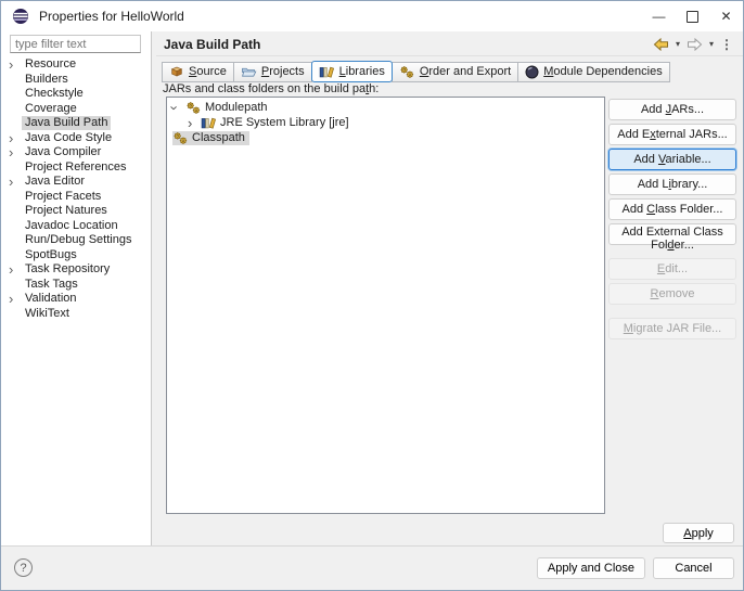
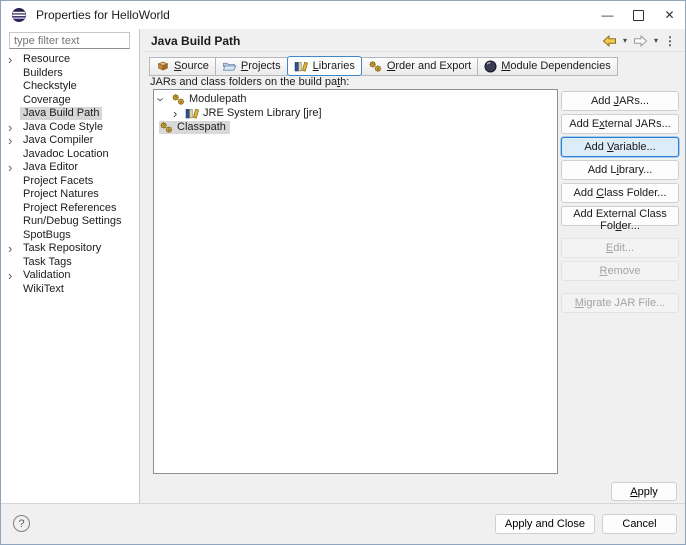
  Properties for HelloWorld
  —
  ✕
  type filter text
  ›
  Resource
  Builders
  Checkstyle
  Coverage
  Java Build Path
  ›
  Java Code Style
  ›
  Java Compiler
- Project References
+ Javadoc Location
  ›
  Java Editor
  Project Facets
  Project Natures
- Javadoc Location
+ Project References
  Run/Debug Settings
  SpotBugs
  ›
  Task Repository
  Task Tags
  ›
  Validation
  WikiText
  Java Build Path
  ▾
  ▾
  ⋮
  Source
  Projects
  Libraries
  Order and Export
  Module Dependencies
  JARs and class folders on the build path:
  Modulepath
  ›
  JRE System Library [jre]
  Classpath
  Add JARs...
  Add External JARs...
  Add Variable...
  Add Library...
  Add Class Folder...
  Add External Class Folder...
  Edit...
  Remove
  Migrate JAR File...
  Apply
  ?
  Apply and Close
  Cancel
